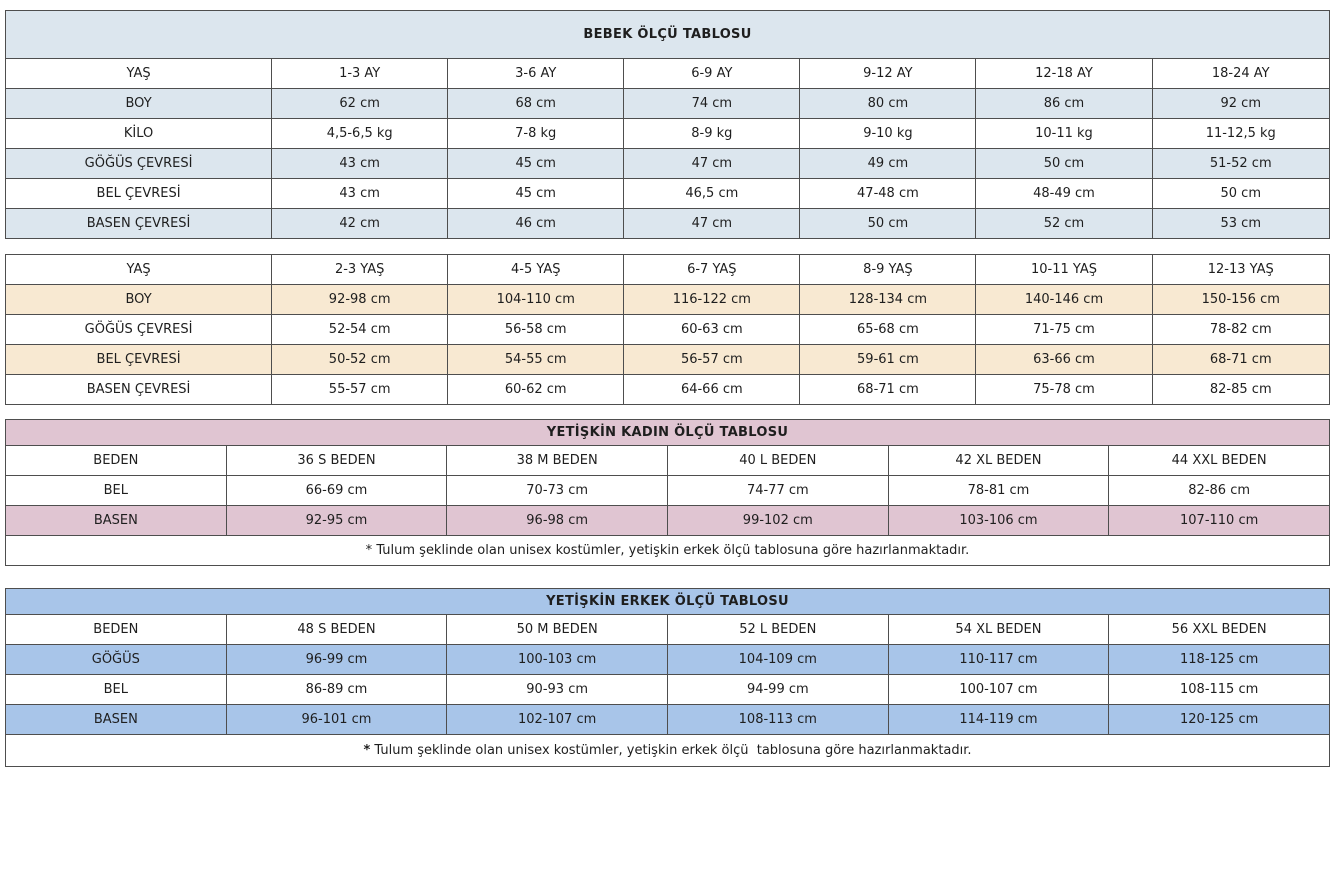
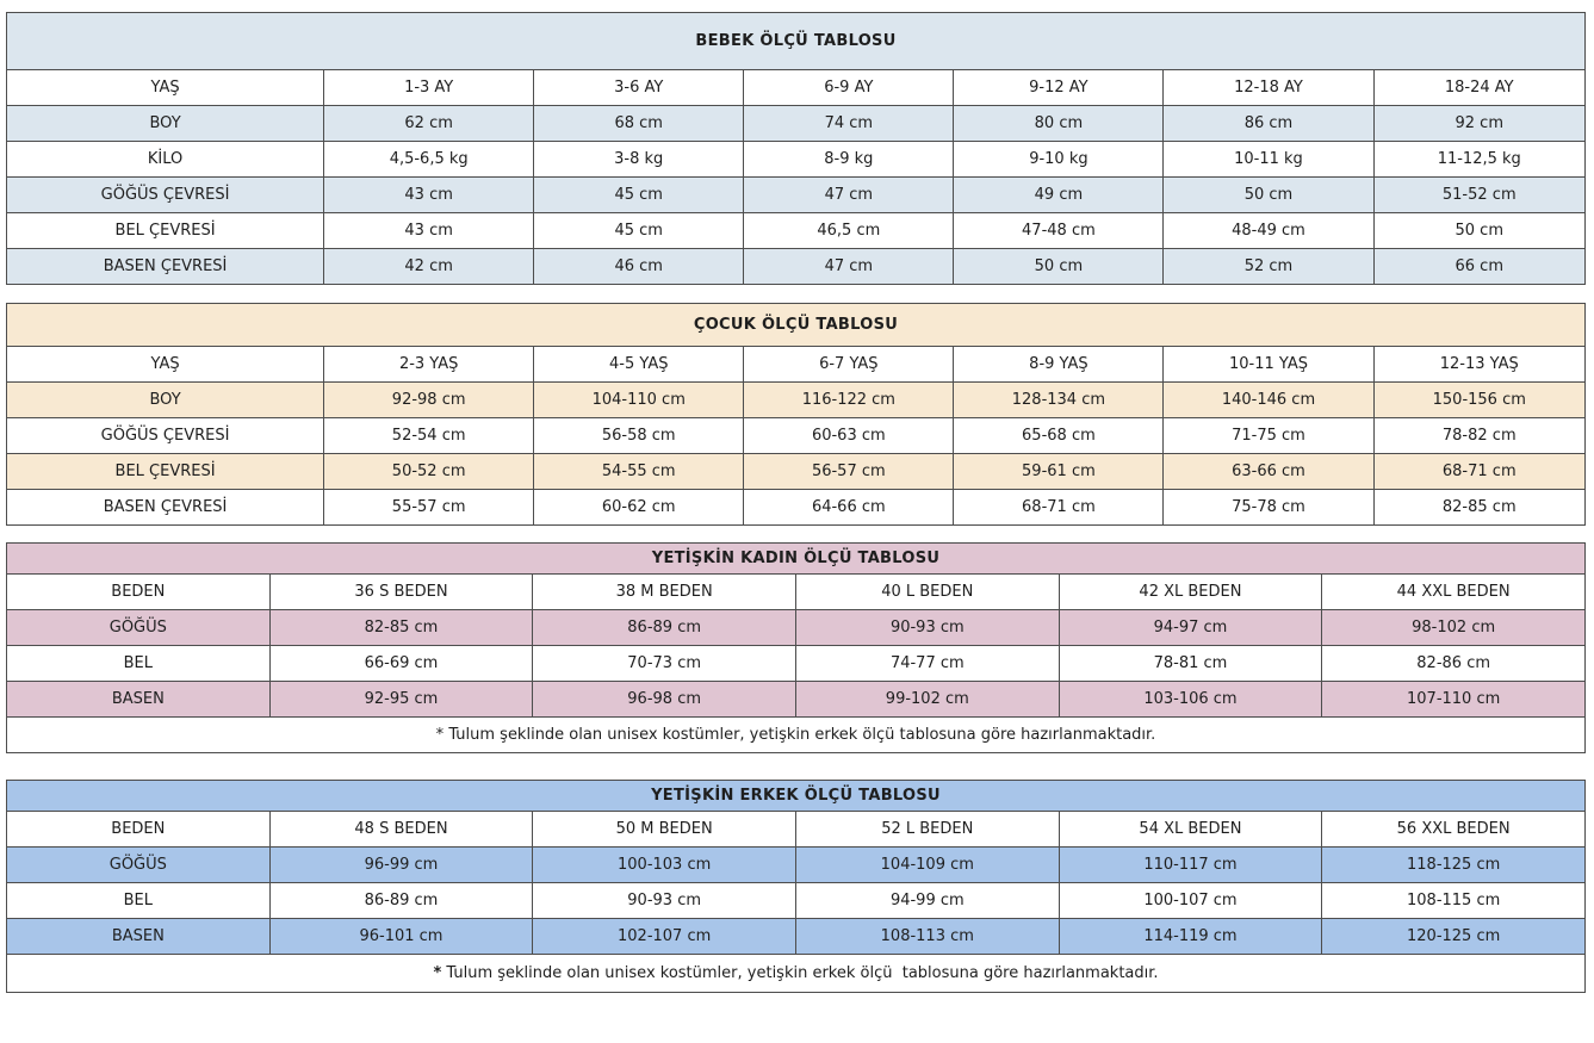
  BEBEK ÖLÇÜ TABLOSU
  YAŞ	1-3 AY	3-6 AY	6-9 AY	9-12 AY	12-18 AY	18-24 AY
  BOY	62 cm	68 cm	74 cm	80 cm	86 cm	92 cm
- KİLO	4,5-6,5 kg	7-8 kg	8-9 kg	9-10 kg	10-11 kg	11-12,5 kg
+ KİLO	4,5-6,5 kg	3-8 kg	8-9 kg	9-10 kg	10-11 kg	11-12,5 kg
  GÖĞÜS ÇEVRESİ	43 cm	45 cm	47 cm	49 cm	50 cm	51-52 cm
  BEL ÇEVRESİ	43 cm	45 cm	46,5 cm	47-48 cm	48-49 cm	50 cm
- BASEN ÇEVRESİ	42 cm	46 cm	47 cm	50 cm	52 cm	53 cm
+ BASEN ÇEVRESİ	42 cm	46 cm	47 cm	50 cm	52 cm	66 cm
+ ÇOCUK ÖLÇÜ TABLOSU
  YAŞ	2-3 YAŞ	4-5 YAŞ	6-7 YAŞ	8-9 YAŞ	10-11 YAŞ	12-13 YAŞ
  BOY	92-98 cm	104-110 cm	116-122 cm	128-134 cm	140-146 cm	150-156 cm
  GÖĞÜS ÇEVRESİ	52-54 cm	56-58 cm	60-63 cm	65-68 cm	71-75 cm	78-82 cm
  BEL ÇEVRESİ	50-52 cm	54-55 cm	56-57 cm	59-61 cm	63-66 cm	68-71 cm
  BASEN ÇEVRESİ	55-57 cm	60-62 cm	64-66 cm	68-71 cm	75-78 cm	82-85 cm
  YETİŞKİN KADIN ÖLÇÜ TABLOSU
  BEDEN	36 S BEDEN	38 M BEDEN	40 L BEDEN	42 XL BEDEN	44 XXL BEDEN
+ GÖĞÜS	82-85 cm	86-89 cm	90-93 cm	94-97 cm	98-102 cm
  BEL	66-69 cm	70-73 cm	74-77 cm	78-81 cm	82-86 cm
  BASEN	92-95 cm	96-98 cm	99-102 cm	103-106 cm	107-110 cm
  * Tulum şeklinde olan unisex kostümler, yetişkin erkek ölçü tablosuna göre hazırlanmaktadır.
  YETİŞKİN ERKEK ÖLÇÜ TABLOSU
  BEDEN	48 S BEDEN	50 M BEDEN	52 L BEDEN	54 XL BEDEN	56 XXL BEDEN
  GÖĞÜS	96-99 cm	100-103 cm	104-109 cm	110-117 cm	118-125 cm
  BEL	86-89 cm	90-93 cm	94-99 cm	100-107 cm	108-115 cm
  BASEN	96-101 cm	102-107 cm	108-113 cm	114-119 cm	120-125 cm
  * Tulum şeklinde olan unisex kostümler, yetişkin erkek ölçü tablosuna göre hazırlanmaktadır.
